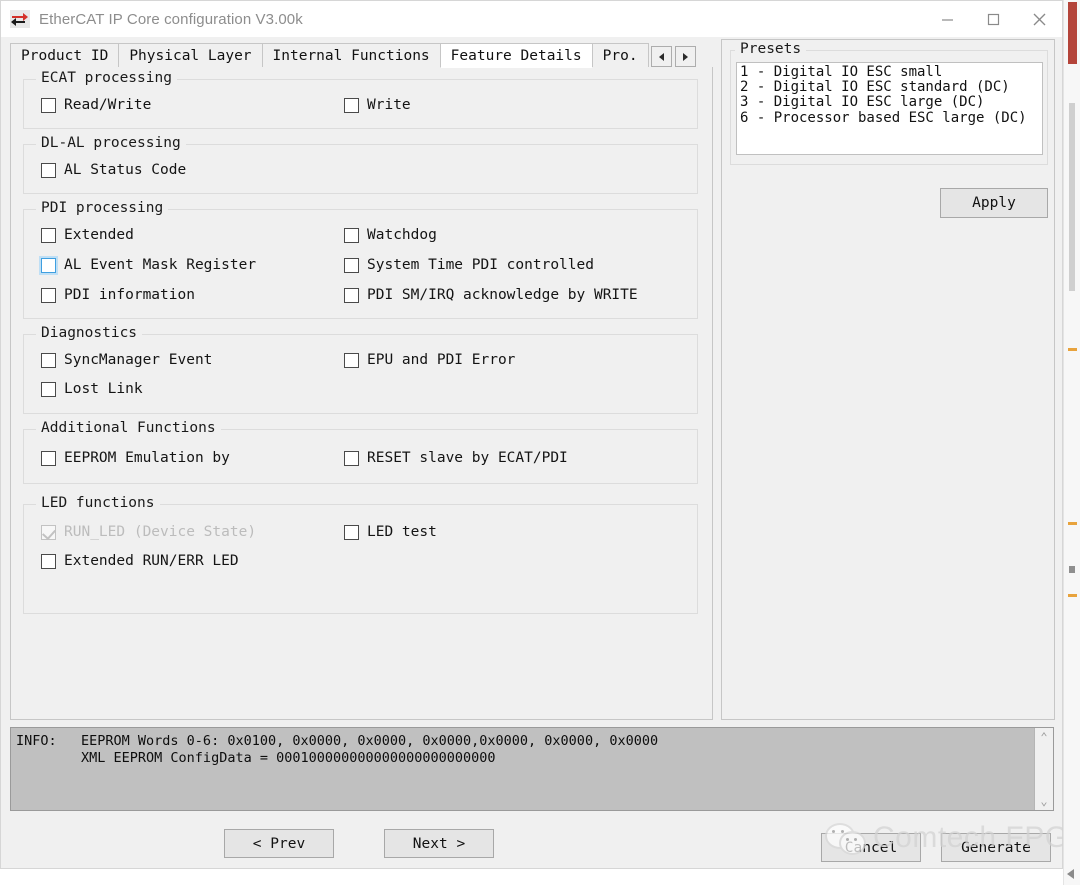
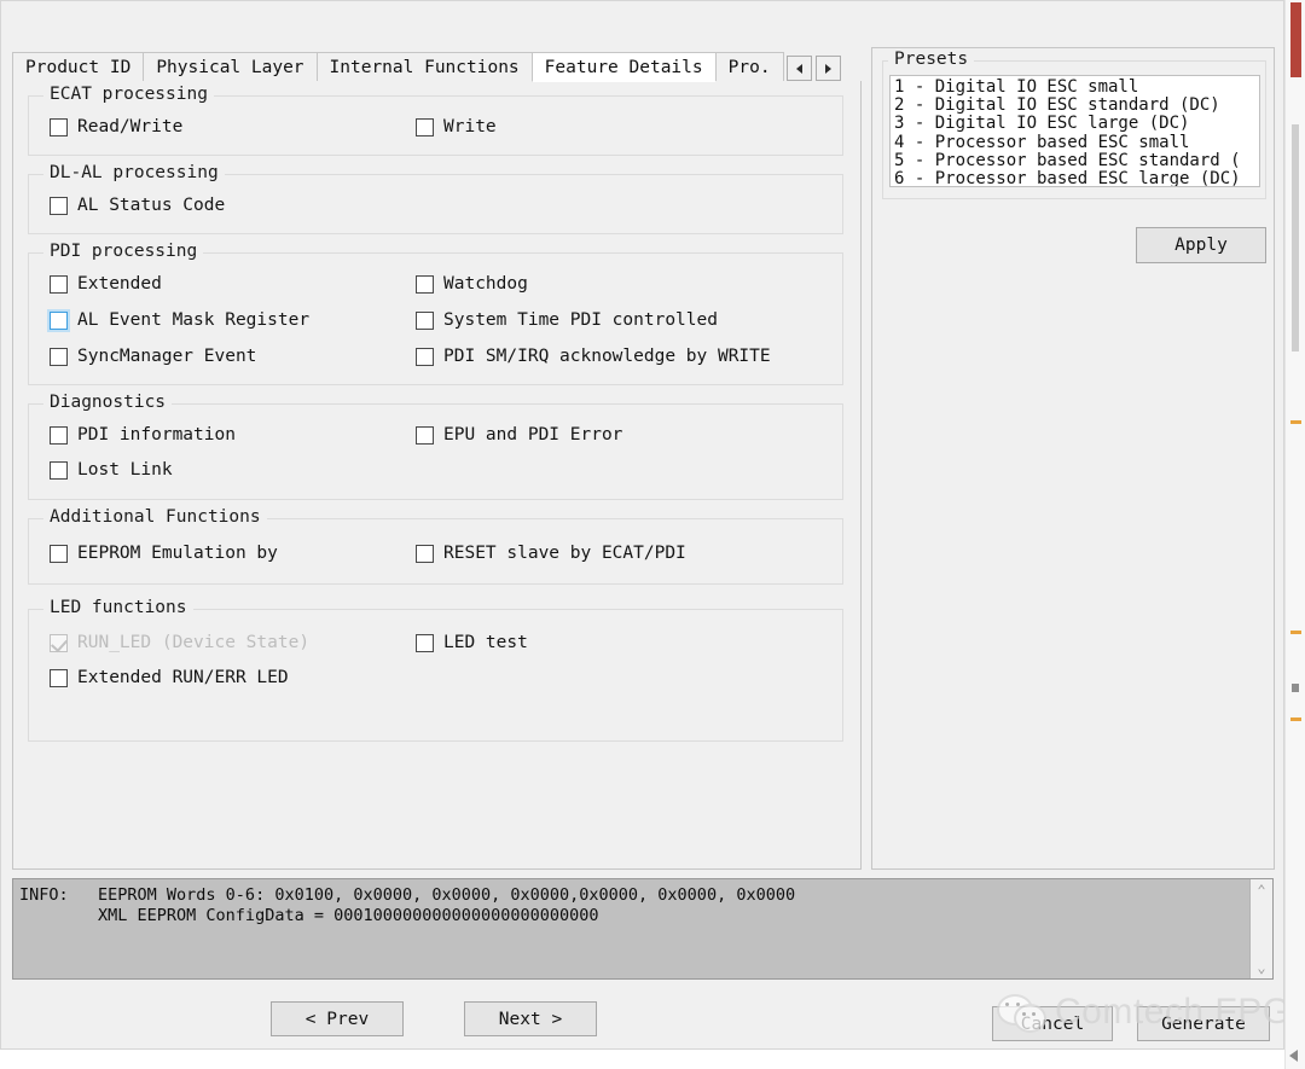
- EtherCAT IP Core configuration V3.00k
  Product ID
  Physical Layer
  Internal Functions
  Feature Details
  Pro.
  ECAT processing
  Read/Write
  Write
  DL-AL processing
  AL Status Code
  PDI processing
  Extended
  Watchdog
  AL Event Mask Register
  System Time PDI controlled
- PDI information
+ SyncManager Event
  PDI SM/IRQ acknowledge by WRITE
  Diagnostics
- SyncManager Event
+ PDI information
  EPU and PDI Error
  Lost Link
  Additional Functions
  EEPROM Emulation by
  RESET slave by ECAT/PDI
  LED functions
  RUN_LED (Device State)
  LED test
  Extended RUN/ERR LED
  Presets
  1 - Digital IO ESC small
  2 - Digital IO ESC standard (DC)
  3 - Digital IO ESC large (DC)
+ 4 - Processor based ESC small
+ 5 - Processor based ESC standard (
  6 - Processor based ESC large (DC)
  Apply
  INFO: EEPROM Words 0-6: 0x0100, 0x0000, 0x0000, 0x0000,0x0000, 0x0000, 0x0000 XML EEPROM ConfigData = 000100000000000000000000000
  ⌃
  ⌄
  < Prev
  Next >
  Cancel
  Generate
  Comtech FPG
